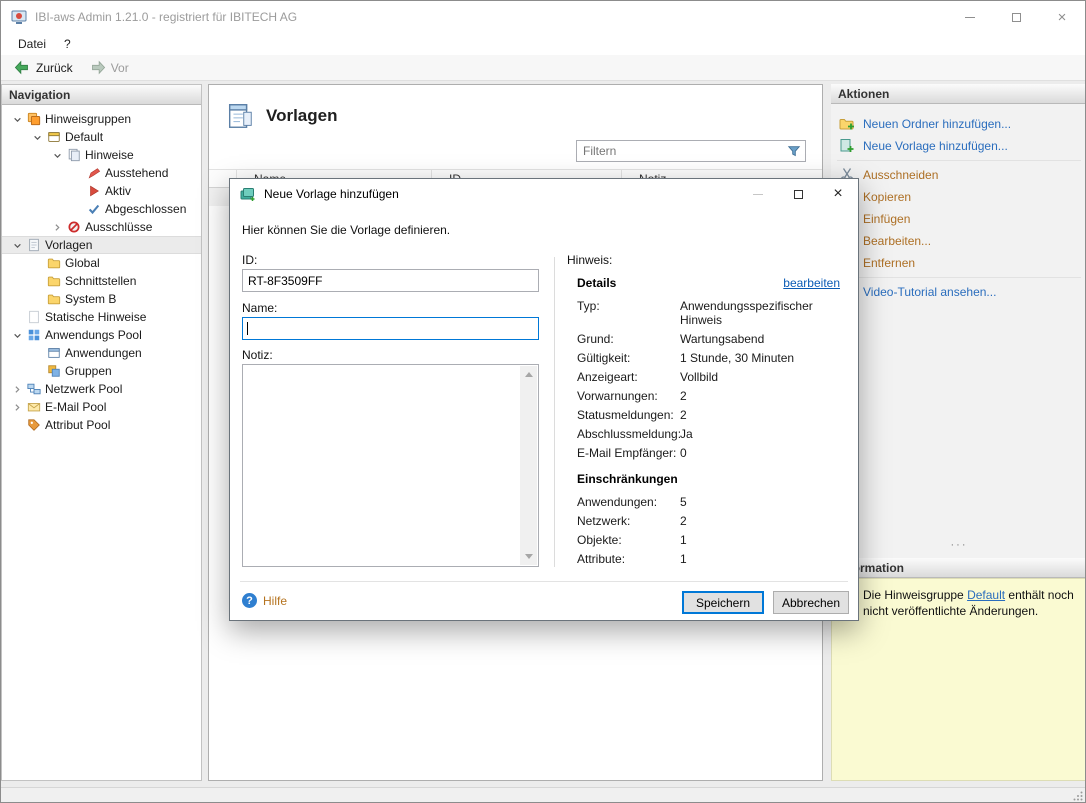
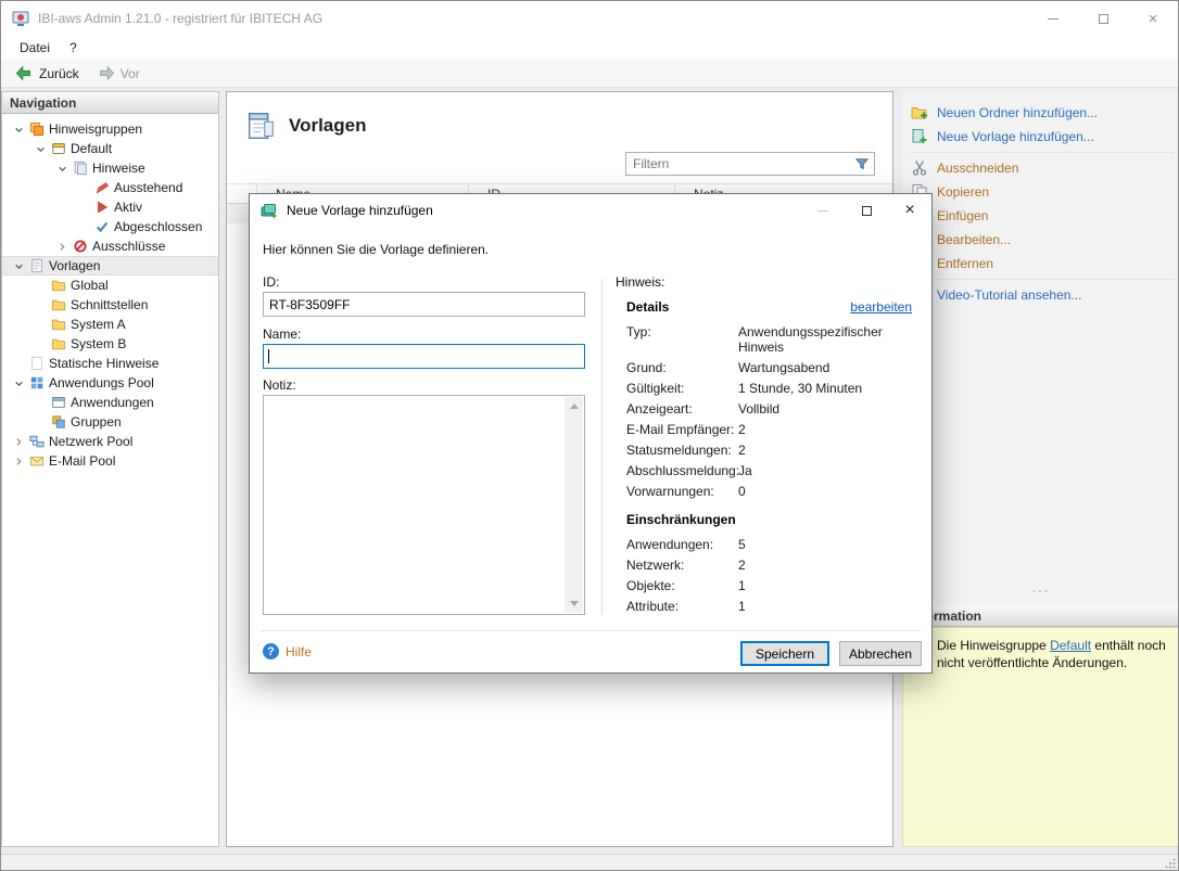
  IBI-aws Admin 1.21.0 - registriert für IBITECH AG
  ×
  Datei
  ?
  Zurück
  Vor
  Navigation
  Hinweisgruppen
  Default
  Hinweise
  Ausstehend
  Aktiv
  Abgeschlossen
  Ausschlüsse
  Vorlagen
  Global
  Schnittstellen
+ System A
  System B
  Statische Hinweise
  Anwendungs Pool
  Anwendungen
  Gruppen
  Netzwerk Pool
  E-Mail Pool
- Attribut Pool
  Vorlagen
  Filtern
- Aktionen
  Neuen Ordner hinzufügen...
  Neue Vorlage hinzufügen...
  Ausschneiden
  Kopieren
  Einfügen
  Bearbeiten...
  Entfernen
  Video-Tutorial ansehen...
  ···
  Die Hinweisgruppe Default enthält noch nicht veröffentlichte Änderungen.
  Neue Vorlage hinzufügen
  ×
  Hier können Sie die Vorlage definieren.
  ID:
  RT-8F3509FF
  Name:
  Notiz:
  Hinweis:
  Details
  bearbeiten
  Typ:
  Anwendungsspezifischer Hinweis
  Grund:
  Wartungsabend
  Gültigkeit:
  1 Stunde, 30 Minuten
  Anzeigeart:
  Vollbild
- Vorwarnungen:
+ E-Mail Empfänger:
  2
  Statusmeldungen:
  2
  Abschlussmeldung:
  Ja
- E-Mail Empfänger:
+ Vorwarnungen:
  0
  Einschränkungen
  Anwendungen:
  5
  Netzwerk:
  2
  Objekte:
  1
  Attribute:
  1
  ?
  Hilfe
  Speichern
  Abbrechen
